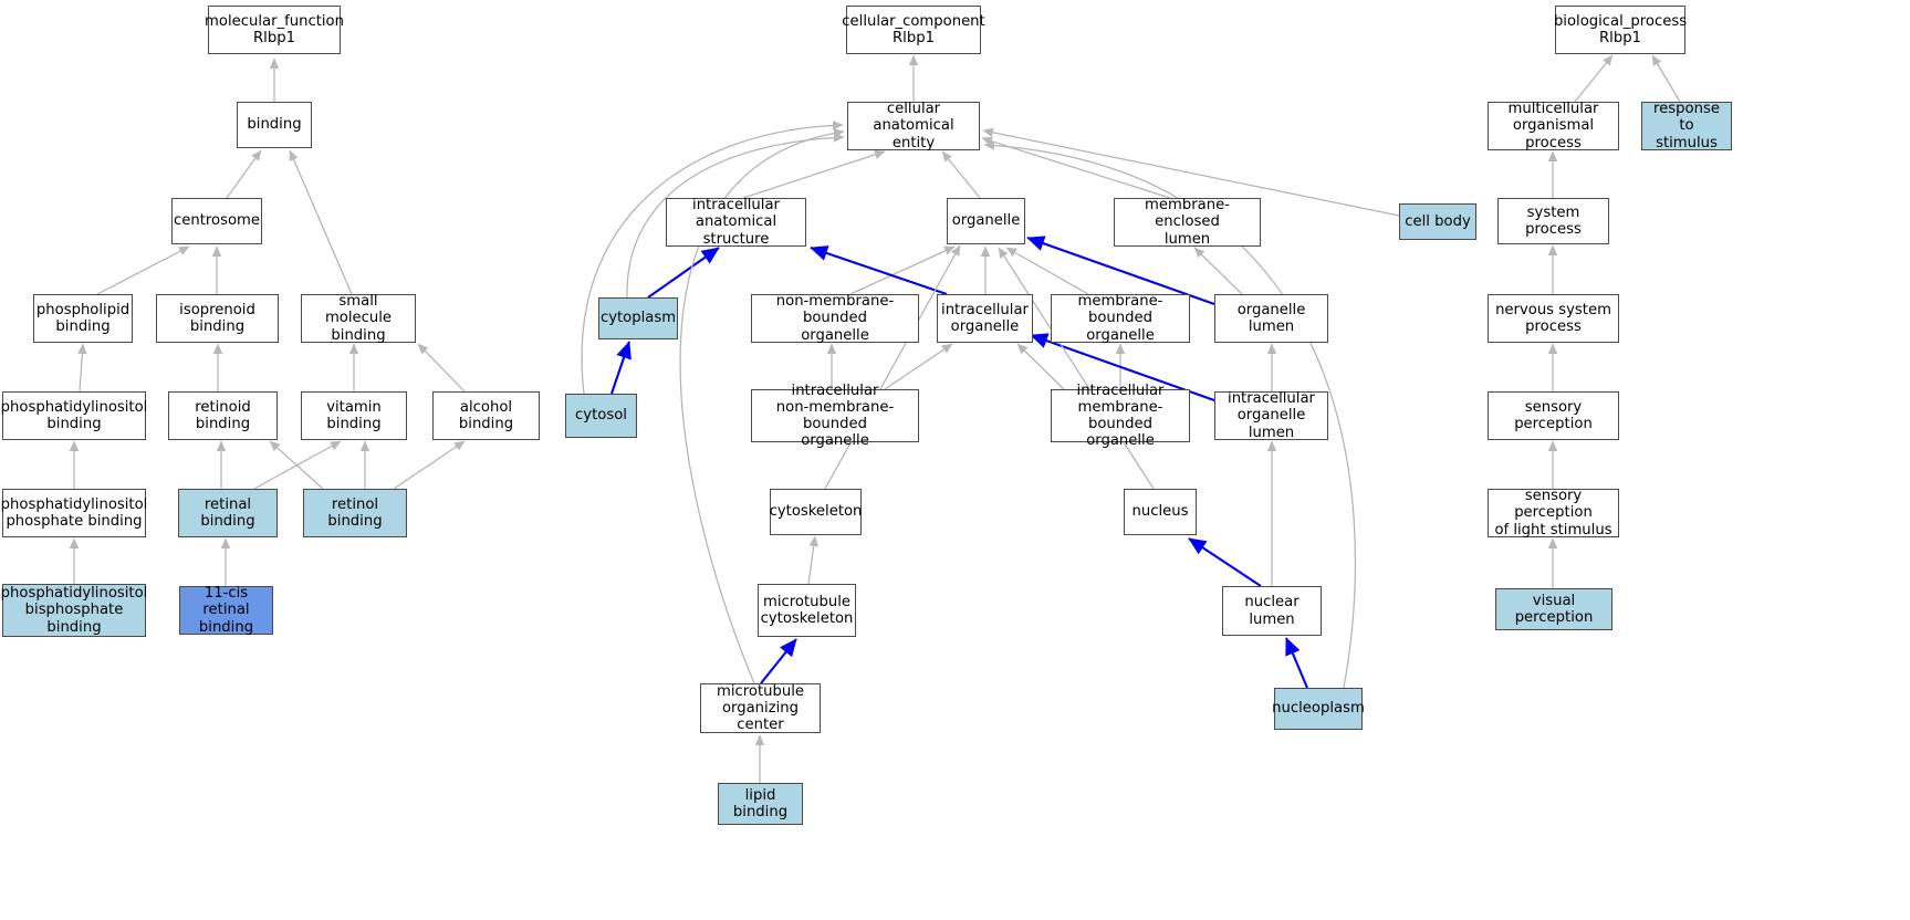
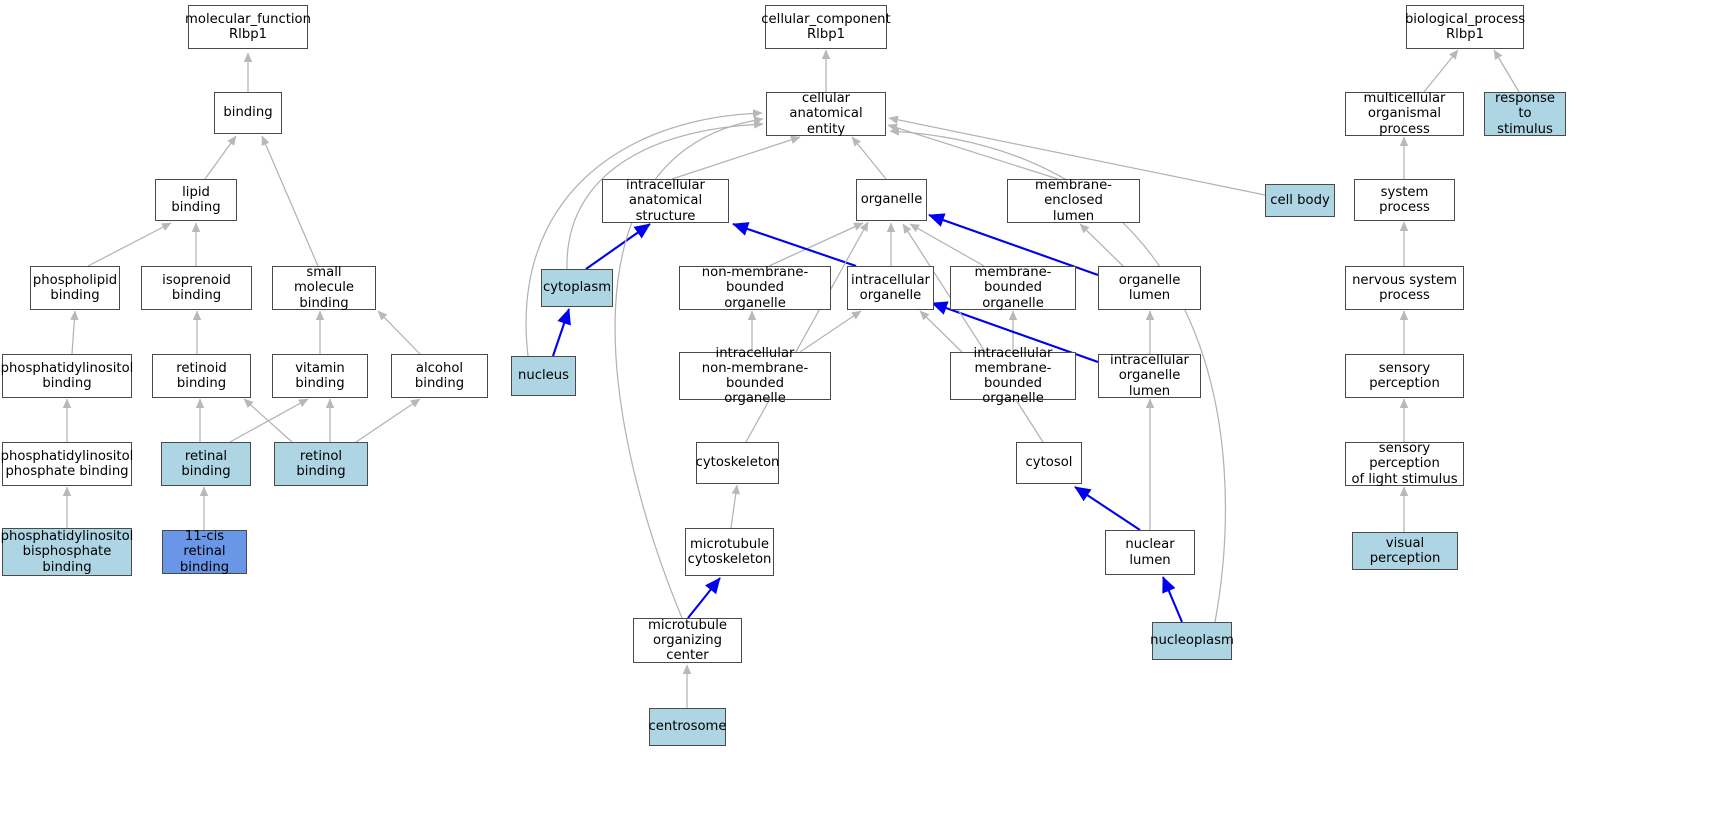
  molecular_function
  Rlbp1
  binding
- centrosome
+ lipid binding
  phospholipid
  binding
  isoprenoid binding
  small molecule
  binding
  phosphatidylinositol
  binding
  retinoid binding
  vitamin binding
  alcohol binding
  phosphatidylinositol
  phosphate binding
  retinal binding
  retinol binding
  phosphatidylinositol
  bisphosphate
  binding
  11-cis retinal
  binding
  cellular_component
  Rlbp1
  cellular anatomical
  entity
  intracellular
  anatomical structure
  organelle
  membrane-enclosed
  lumen
  cell body
  cytoplasm
  non-membrane-bounded
  organelle
  intracellular
  organelle
  membrane-bounded
  organelle
  organelle lumen
- cytosol
+ nucleus
  intracellular
  non-membrane-bounded
  organelle
  intracellular
  membrane-bounded
  organelle
  intracellular
  organelle lumen
  cytoskeleton
- nucleus
+ cytosol
  microtubule
  cytoskeleton
  nuclear lumen
  microtubule
  organizing center
  nucleoplasm
- lipid binding
+ centrosome
  biological_process
  Rlbp1
  multicellular
  organismal process
  response to
  stimulus
  system process
  nervous system
  process
  sensory perception
  sensory perception
  of light stimulus
  visual perception
